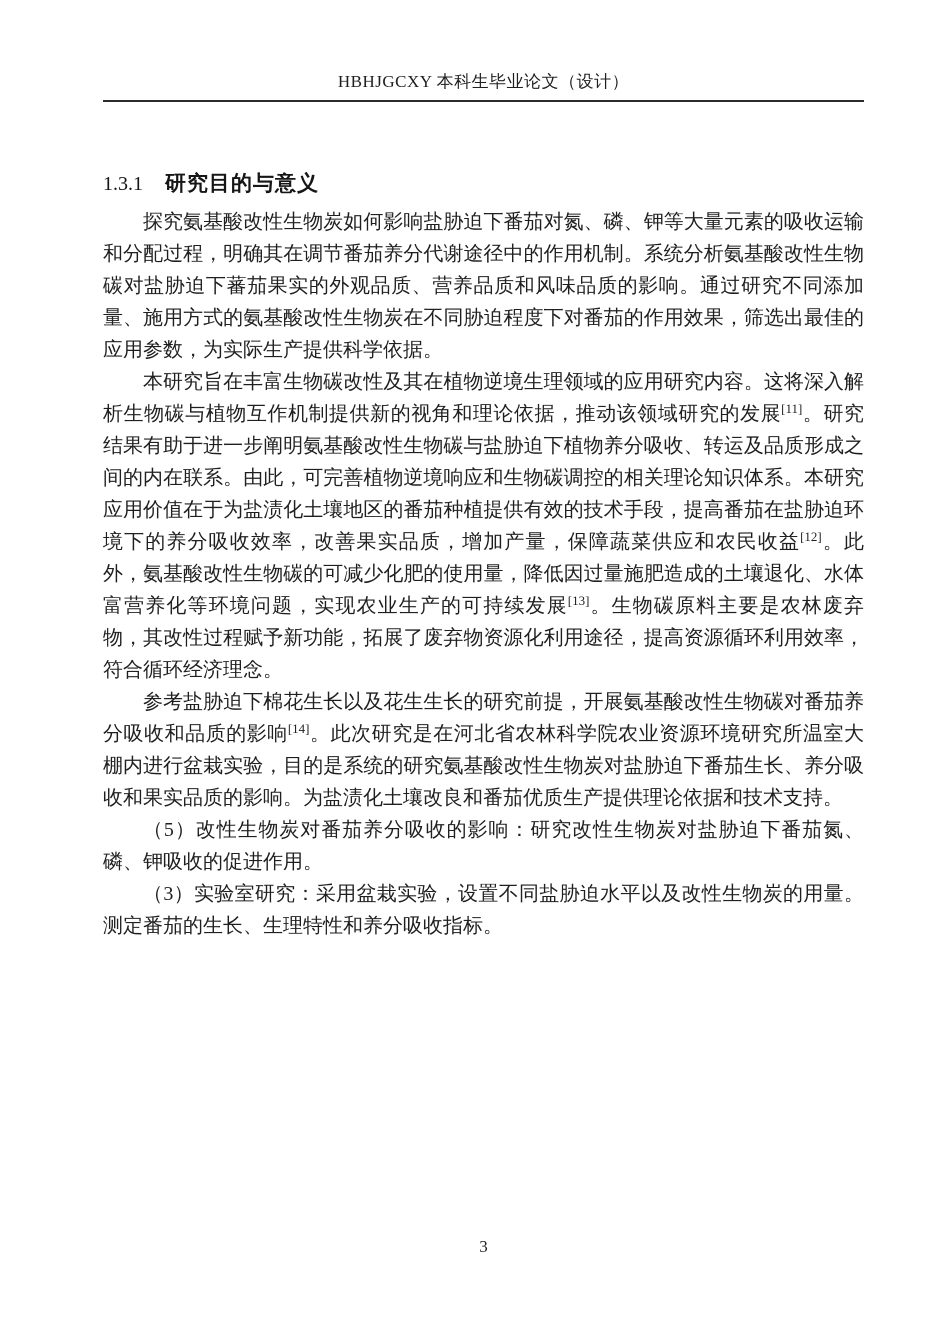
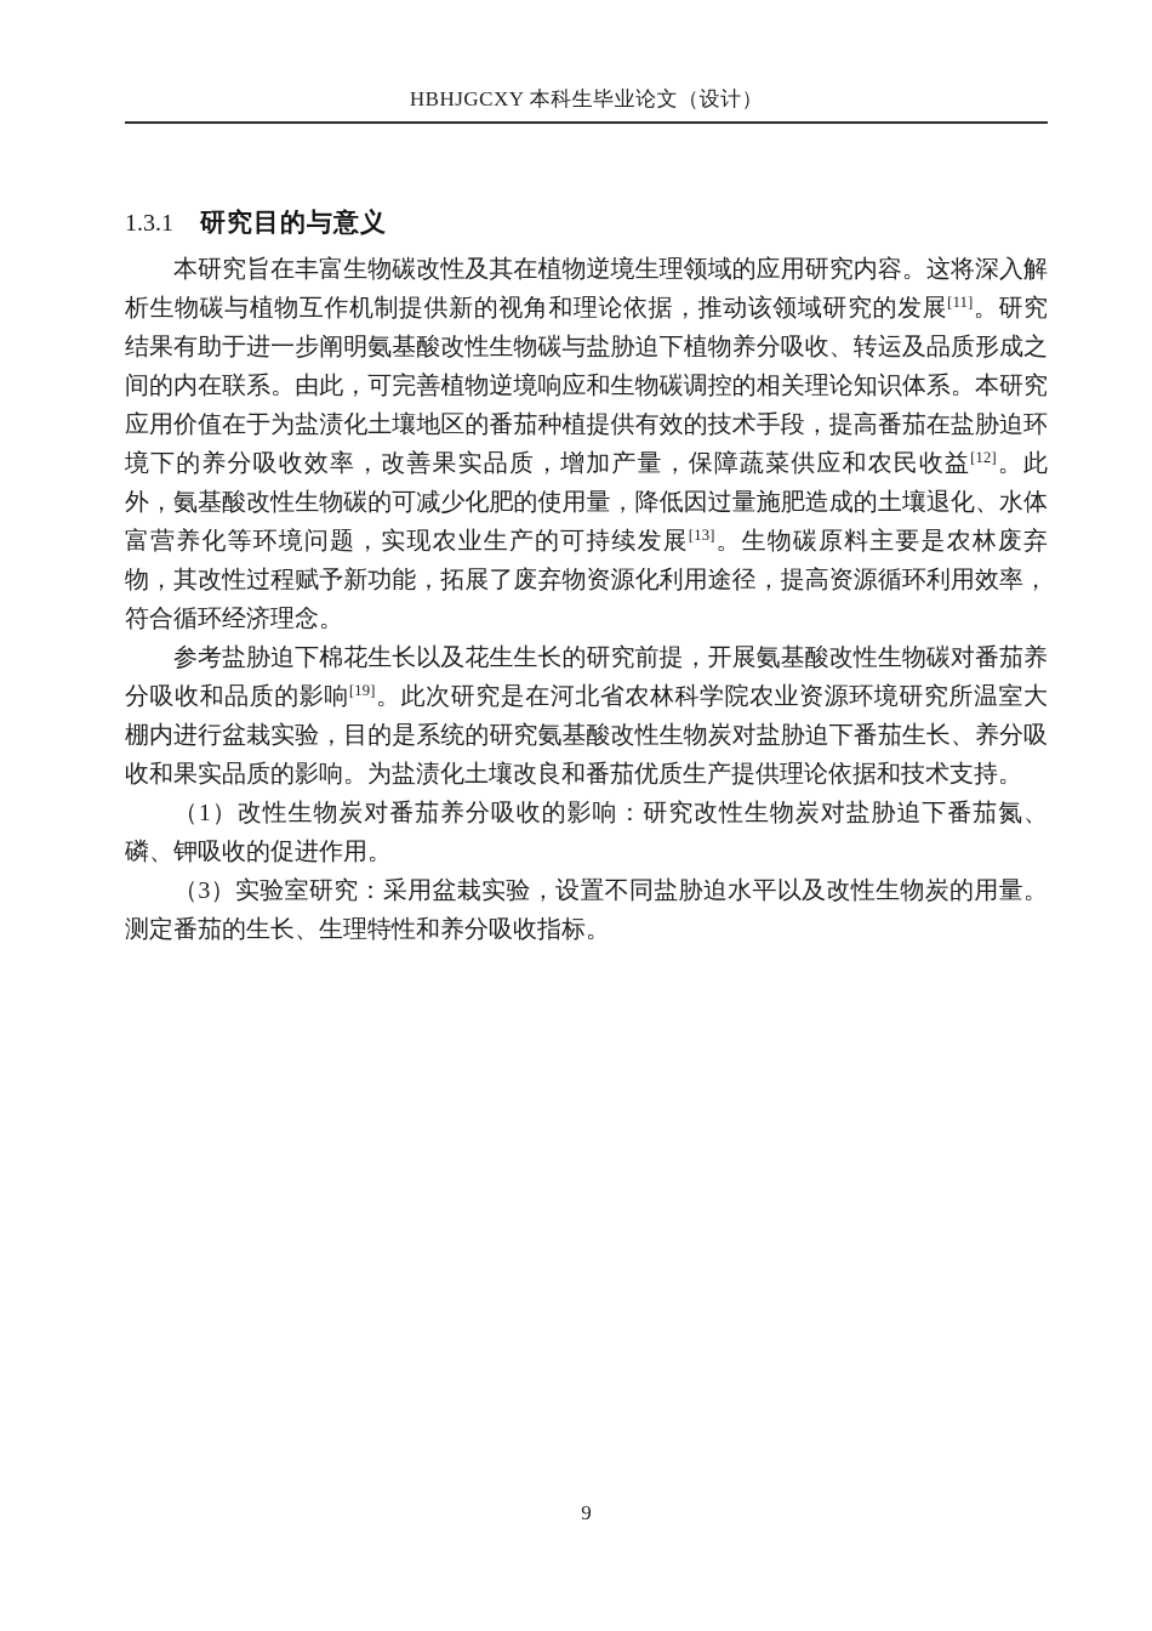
  HBHJGCXY 本科生毕业论文（设计）
  1.3.1
  研究目的与意义
- 探究氨基酸改性生物炭如何影响盐胁迫下番茄对氮、磷、钾等大量元素的吸收运输和分配过程，明确其在调节番茄养分代谢途径中的作用机制。系统分析氨基酸改性生物碳对盐胁迫下蕃茄果实的外观品质、营养品质和风味品质的影响。通过研究不同添加量、施用方式的氨基酸改性生物炭在不同胁迫程度下对番茄的作用效果，筛选出最佳的应用参数，为实际生产提供科学依据。
  本研究旨在丰富生物碳改性及其在植物逆境生理领域的应用研究内容。这将深入解析生物碳与植物互作机制提供新的视角和理论依据，推动该领域研究的发展[11]。研究结果有助于进一步阐明氨基酸改性生物碳与盐胁迫下植物养分吸收、转运及品质形成之间的内在联系。由此，可完善植物逆境响应和生物碳调控的相关理论知识体系。本研究应用价值在于为盐渍化土壤地区的番茄种植提供有效的技术手段，提高番茄在盐胁迫环境下的养分吸收效率，改善果实品质，增加产量，保障蔬菜供应和农民收益[12]。此外，氨基酸改性生物碳的可减少化肥的使用量，降低因过量施肥造成的土壤退化、水体富营养化等环境问题，实现农业生产的可持续发展[13]。生物碳原料主要是农林废弃物，其改性过程赋予新功能，拓展了废弃物资源化利用途径，提高资源循环利用效率，符合循环经济理念。
- 参考盐胁迫下棉花生长以及花生生长的研究前提，开展氨基酸改性生物碳对番茄养分吸收和品质的影响[14]。此次研究是在河北省农林科学院农业资源环境研究所温室大棚内进行盆栽实验，目的是系统的研究氨基酸改性生物炭对盐胁迫下番茄生长、养分吸收和果实品质的影响。为盐渍化土壤改良和番茄优质生产提供理论依据和技术支持。
+ 参考盐胁迫下棉花生长以及花生生长的研究前提，开展氨基酸改性生物碳对番茄养分吸收和品质的影响[19]。此次研究是在河北省农林科学院农业资源环境研究所温室大棚内进行盆栽实验，目的是系统的研究氨基酸改性生物炭对盐胁迫下番茄生长、养分吸收和果实品质的影响。为盐渍化土壤改良和番茄优质生产提供理论依据和技术支持。
- （5）改性生物炭对番茄养分吸收的影响：研究改性生物炭对盐胁迫下番茄氮、磷、钾吸收的促进作用。
+ （1）改性生物炭对番茄养分吸收的影响：研究改性生物炭对盐胁迫下番茄氮、磷、钾吸收的促进作用。
  （3）实验室研究：采用盆栽实验，设置不同盐胁迫水平以及改性生物炭的用量。测定番茄的生长、生理特性和养分吸收指标。
- 3
+ 9
